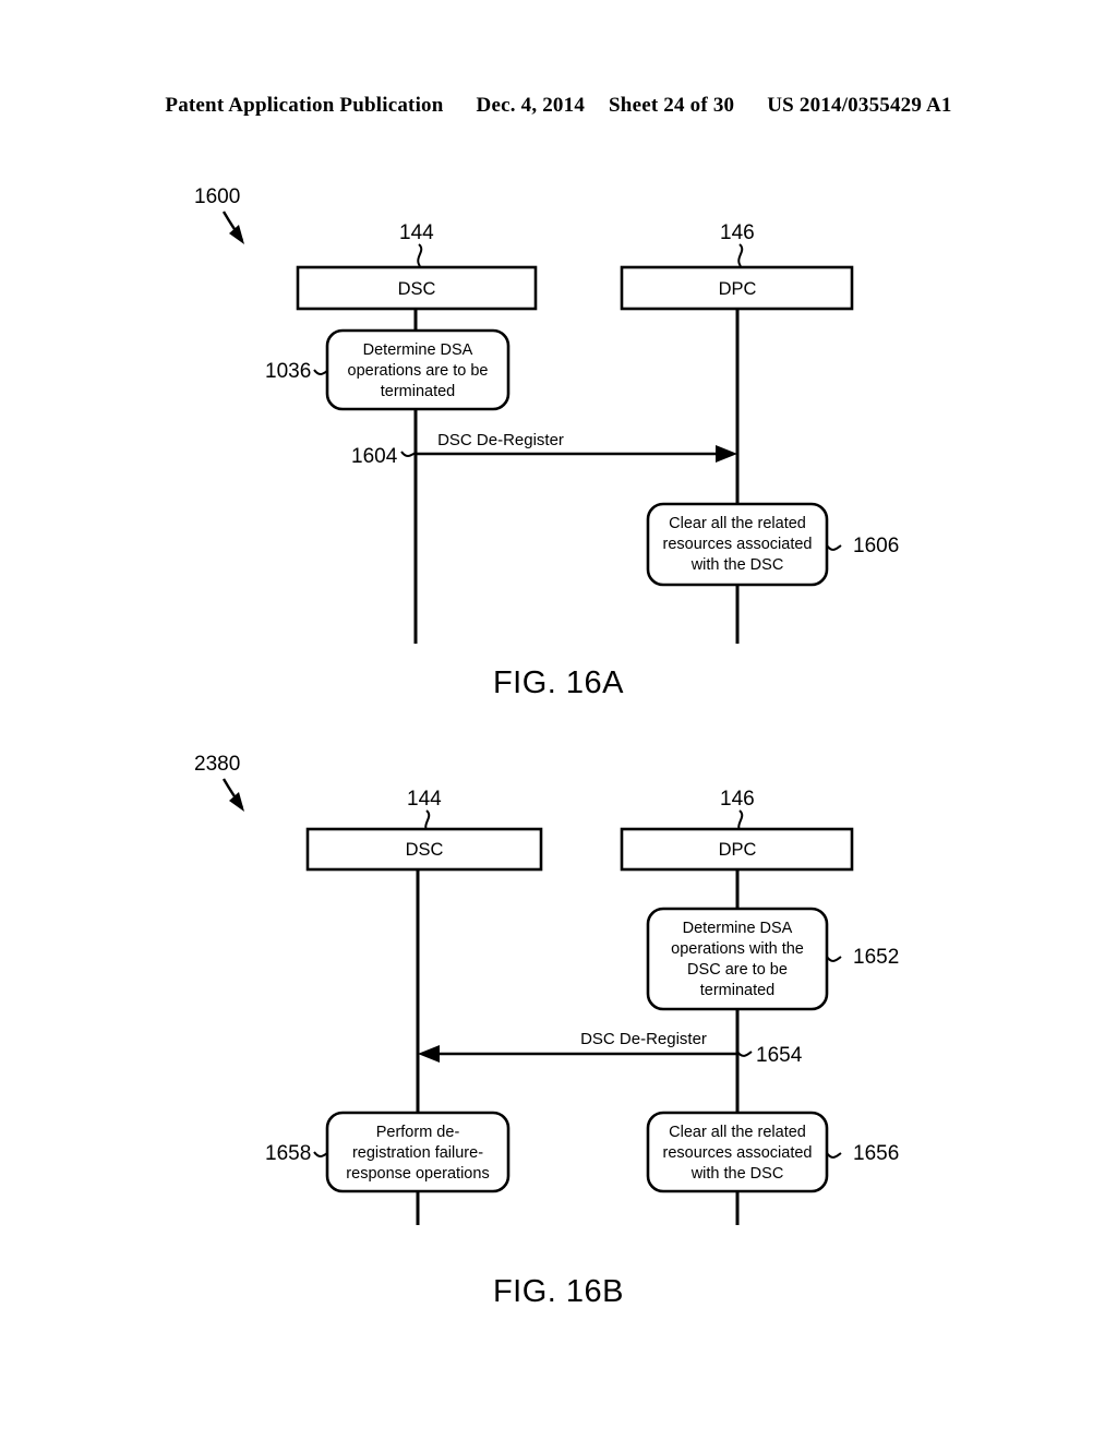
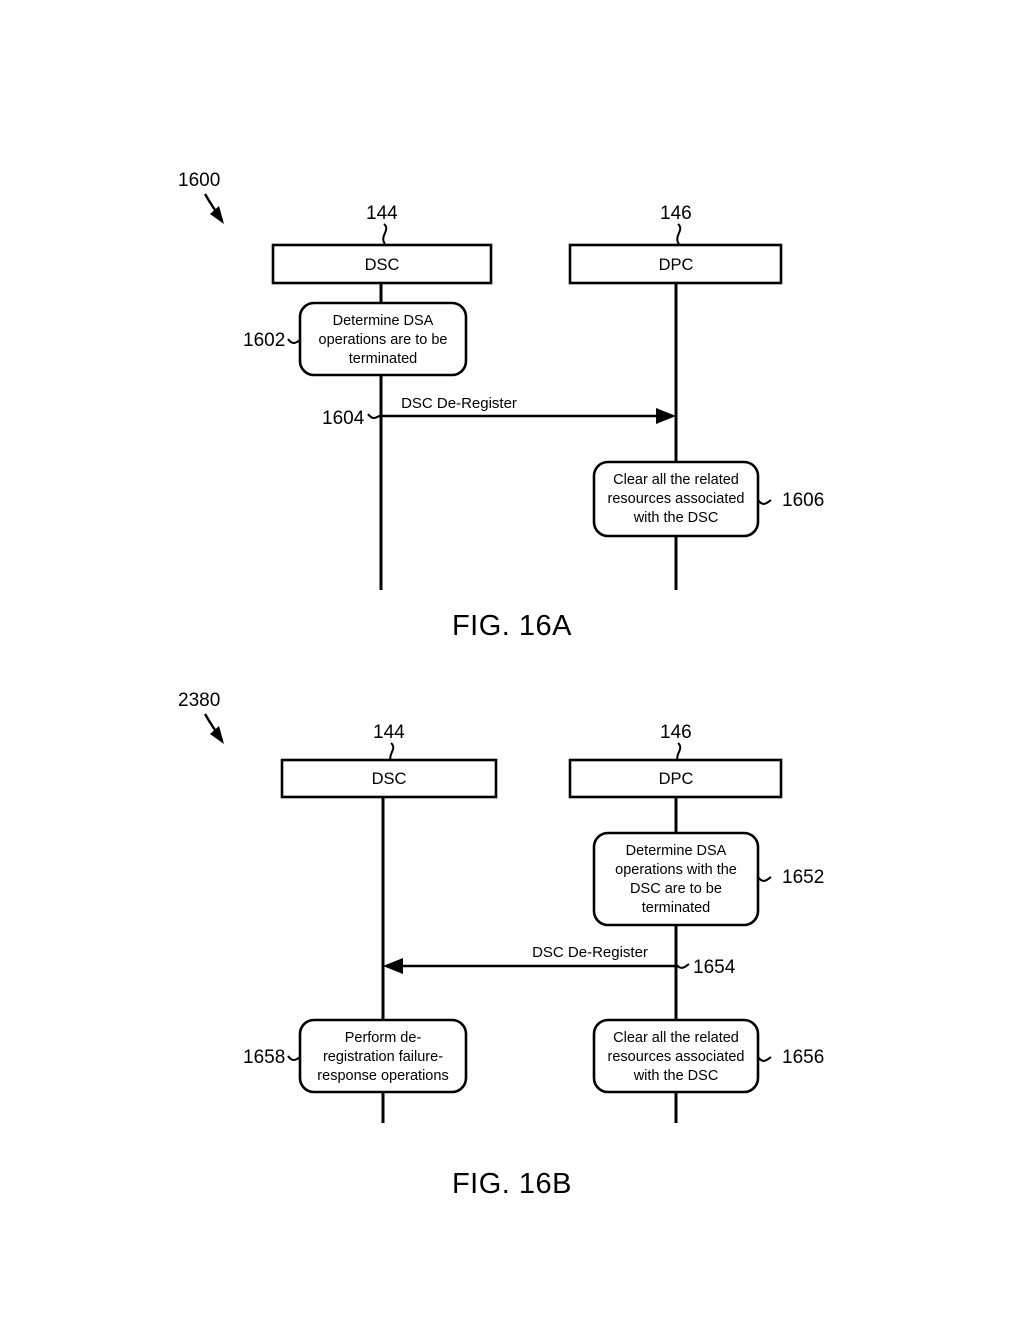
- Patent Application Publication Dec. 4, 2014 Sheet 24 of 30 US 2014/0355429 A1
  1600
  144
  146
  DSC
  DPC
  Determine DSA
  operations are to be
  terminated
- 1036
+ 1602
  DSC De-Register
  1604
  Clear all the related
  resources associated
  with the DSC
  1606
  FIG. 16A
  2380
  144
  146
  DSC
  DPC
  Determine DSA
  operations with the
  DSC are to be
  terminated
  1652
  DSC De-Register
  1654
  Perform de-
  registration failure-
  response operations
  1658
  Clear all the related
  resources associated
  with the DSC
  1656
  FIG. 16B
